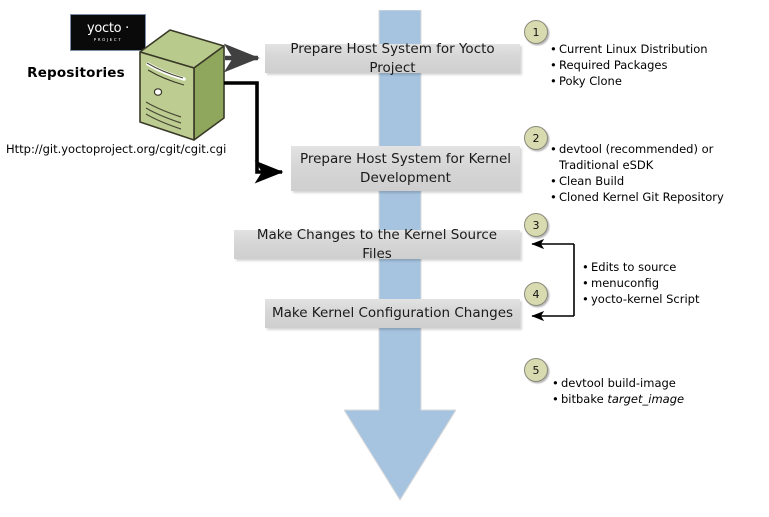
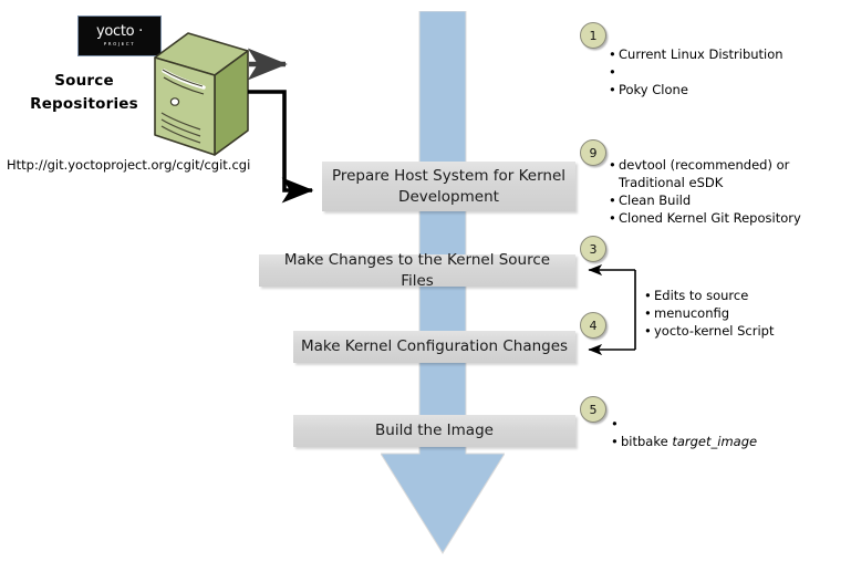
  yocto ·
+ Source
  Repositories
  Http://git.yoctoproject.org/cgit/cgit.cgi
- Prepare Host System for Yocto Project
  Prepare Host System for Kernel Development
  Make Changes to the Kernel Source Files
  Make Kernel Configuration Changes
+ Build the Image
  1
- 2
+ 9
  3
  4
  5
  •
  Current Linux Distribution
  •
- Required Packages
  •
  Poky Clone
  •
  devtool (recommended) or Traditional eSDK
  •
  Clean Build
  •
  Cloned Kernel Git Repository
  •
  Edits to source
  •
  menuconfig
  •
  yocto-kernel Script
  •
- devtool build-image
  •
  bitbake target_image
